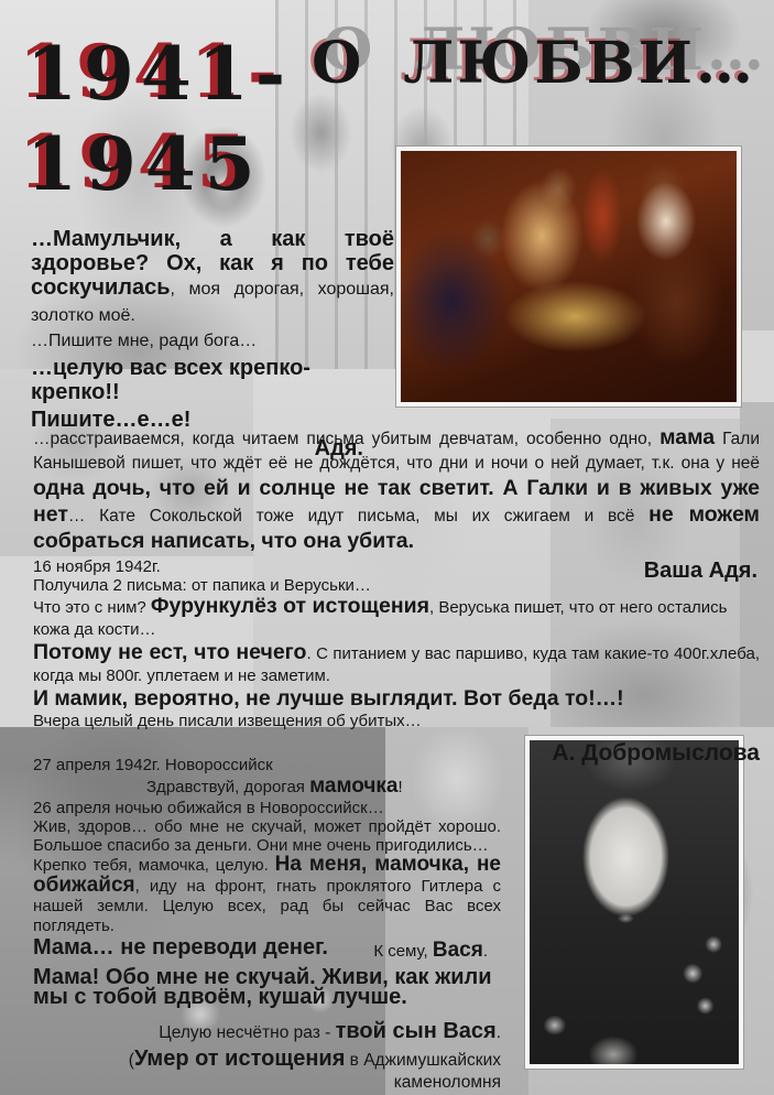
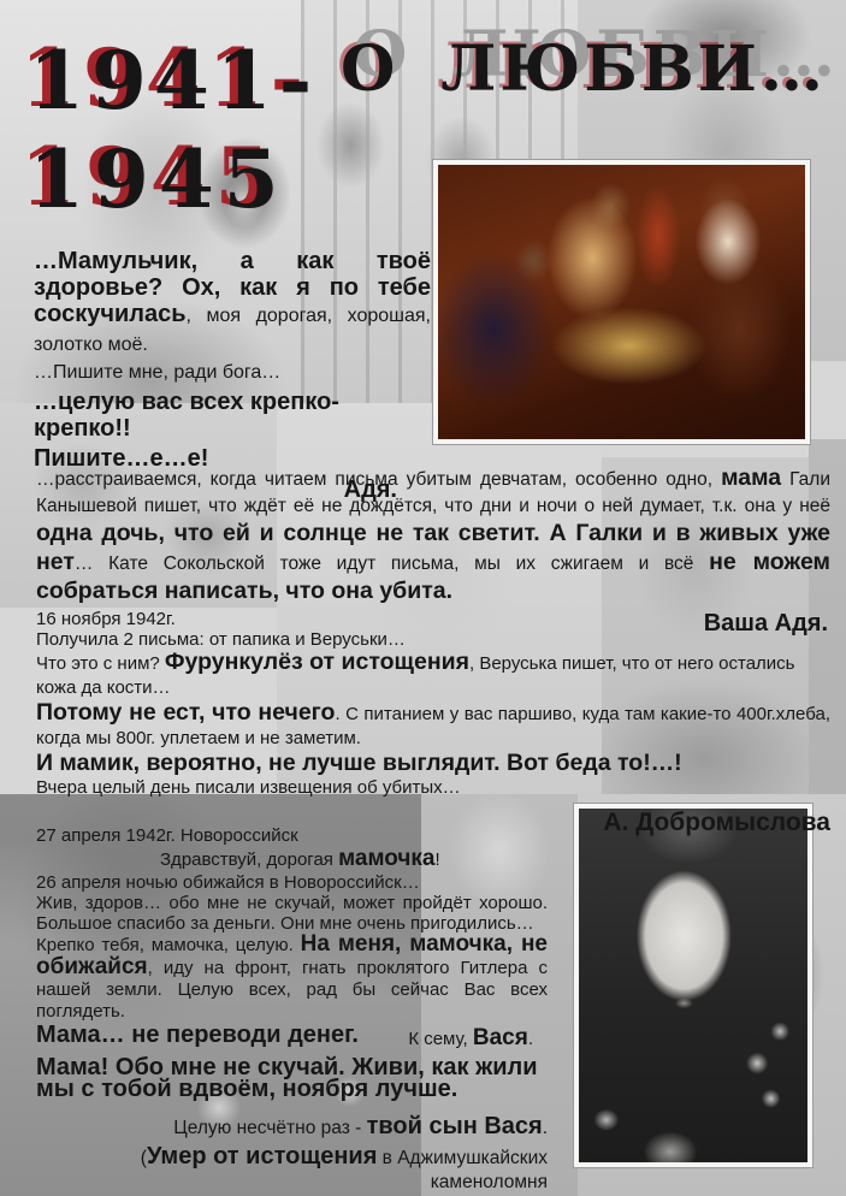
  1941-
  1945
  О ЛЮБВИ…
  …Мамульчик, а как твоё здоровье? Ох, как я по тебе соскучилась, моя дорогая, хорошая, золотко моё.
  …Пишите мне, ради бога…
  …целую вас всех крепко-крепко!!
  Пишите…е…е!
  Адя.
  …расстраиваемся, когда читаем письма убитым девчатам, особенно одно, мама Гали Канышевой пишет, что ждёт её не дождётся, что дни и ночи о ней думает, т.к. она у неё одна дочь, что ей и солнце не так светит. А Галки и в живых уже нет… Кате Сокольской тоже идут письма, мы их сжигаем и всё не можем собраться написать, что она убита.
  Ваша Адя.
  16 ноября 1942г.
  Получила 2 письма: от папика и Веруськи…
  Что это с ним? Фурункулёз от истощения, Веруська пишет, что от него остались кожа да кости…
  Потому не ест, что нечего. С питанием у вас паршиво, куда там какие-то 400г.хлеба, когда мы 800г. уплетаем и не заметим.
  И мамик, вероятно, не лучше выглядит. Вот беда то!…!
  Вчера целый день писали извещения об убитых…
  А. Добромыслова
  27 апреля 1942г. Новороссийск
  Здравствуй, дорогая мамочка!
  26 апреля ночью обижайся в Новороссийск…
  Жив, здоров… обо мне не скучай, может пройдёт хорошо. Большое спасибо за деньги. Они мне очень пригодились…
  Крепко тебя, мамочка, целую. На меня, мамочка, не обижайся, иду на фронт, гнать проклятого Гитлера с нашей земли. Целую всех, рад бы сейчас Вас всех поглядеть.
  К сему, Вася.
  Мама… не переводи денег.
- Мама! Обо мне не скучай. Живи, как жили мы с тобой вдвоём, кушай лучше.
+ Мама! Обо мне не скучай. Живи, как жили мы с тобой вдвоём, ноября лучше.
  Целую несчётно раз - твой сын Вася.
  (Умер от истощения в Аджимушкайских каменоломня
